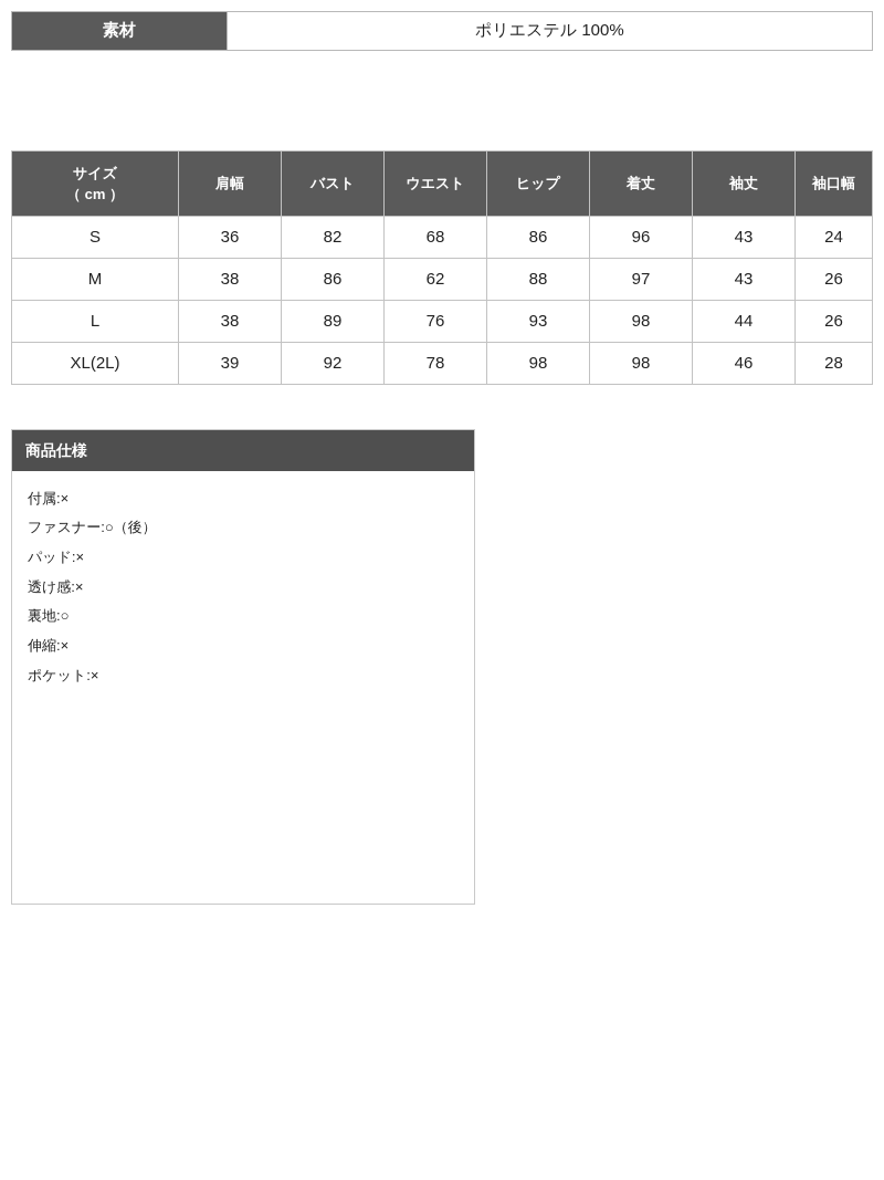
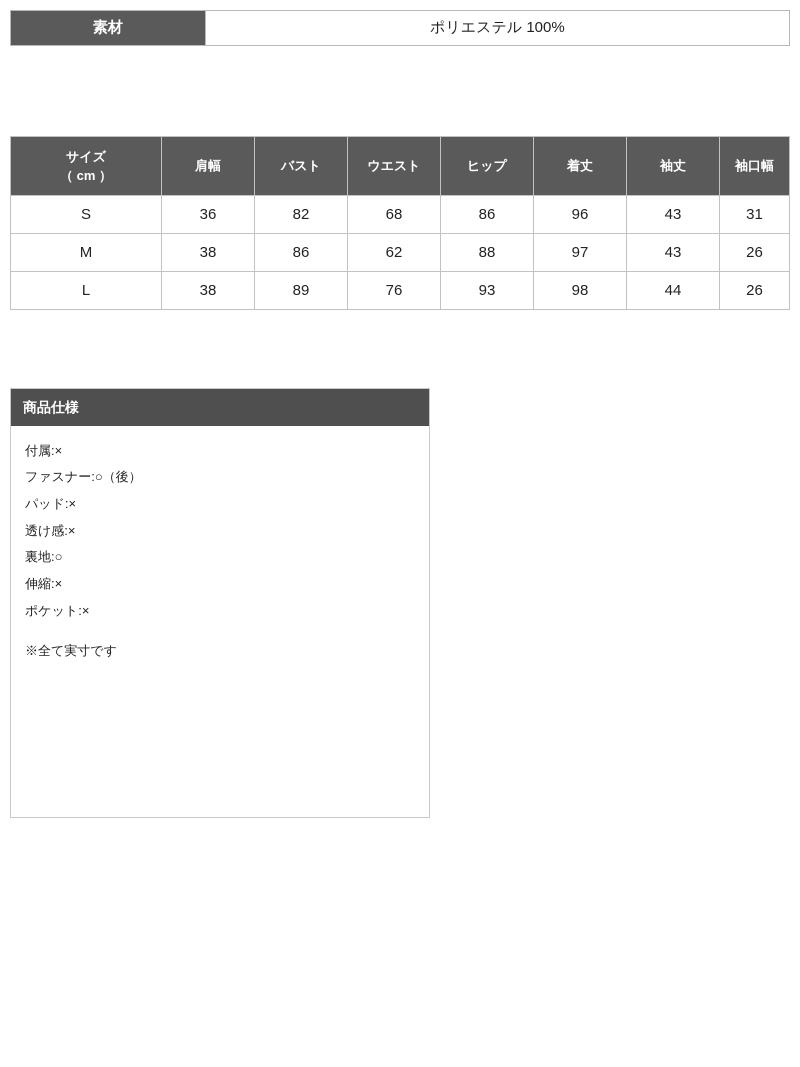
  素材	ポリエステル 100%
  サイズ （ cm ）	肩幅	バスト	ウエスト	ヒップ	着丈	袖丈	袖口幅
- S	36	82	68	86	96	43	24
+ S	36	82	68	86	96	43	31
  M	38	86	62	88	97	43	26
  L	38	89	76	93	98	44	26
- XL(2L)	39	92	78	98	98	46	28
  商品仕様
  付属:×
  ファスナー:○（後）
  パッド:×
  透け感:×
  裏地:○
  伸縮:×
  ポケット:×
+ ※全て実寸です
